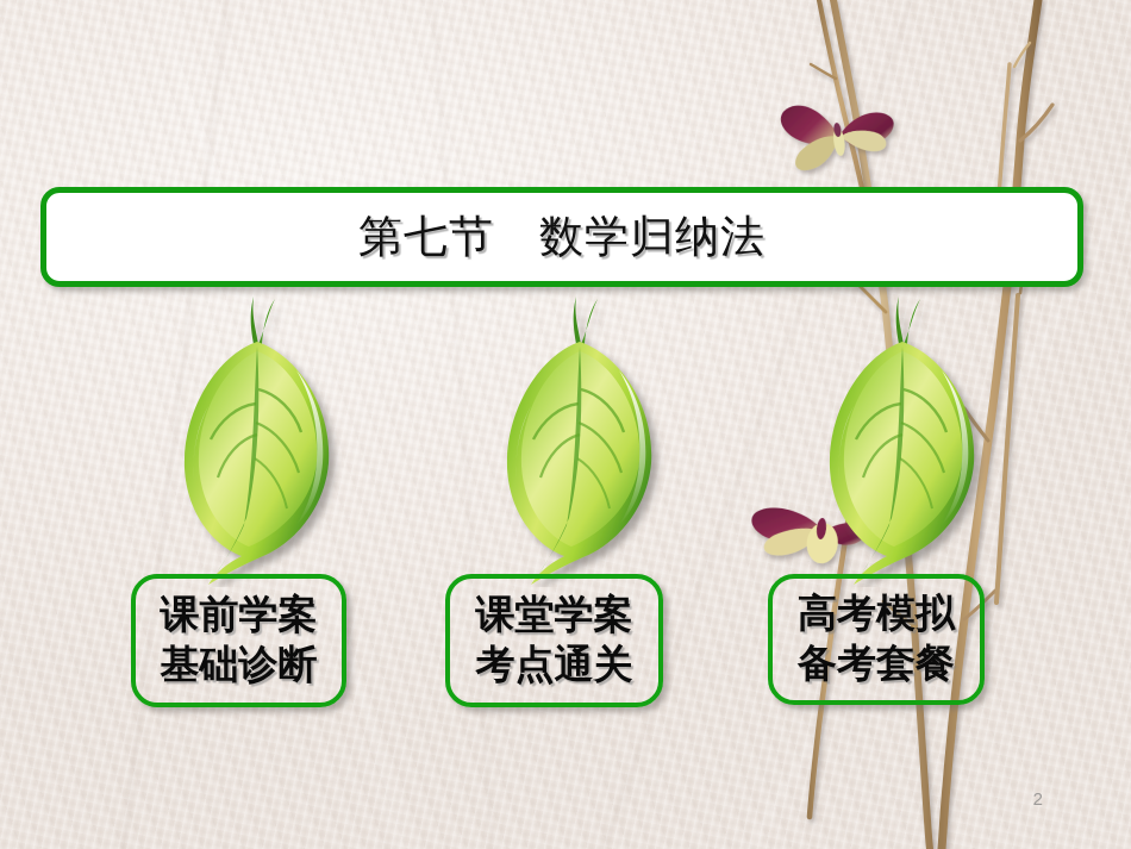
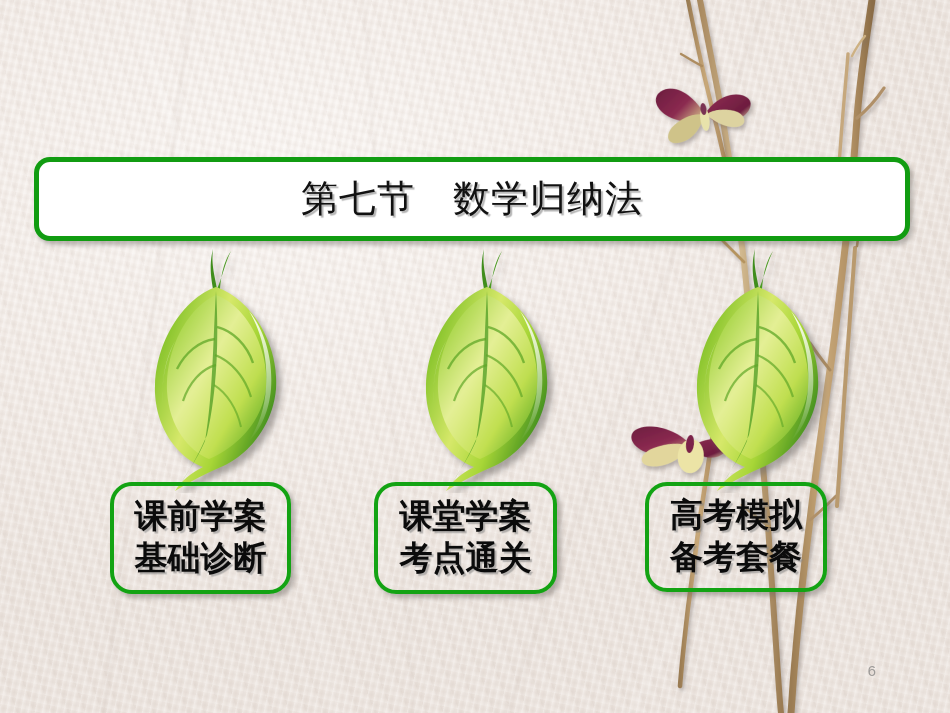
  第七节 数学归纳法
  课前学案
  基础诊断
  课堂学案
  考点通关
  高考模拟
  备考套餐
- 2
+ 6
